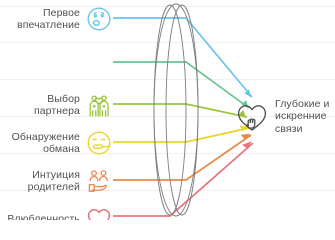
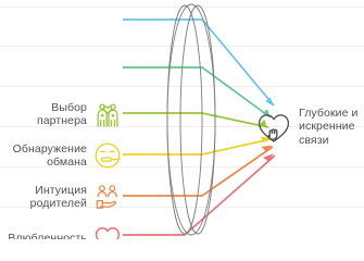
- Первое
- впечатление
  Выбор
  партнера
  Обнаружение
  обмана
  Интуиция
  родителей
  Влюбленность
  Глубокие и
  искренние
  связи
